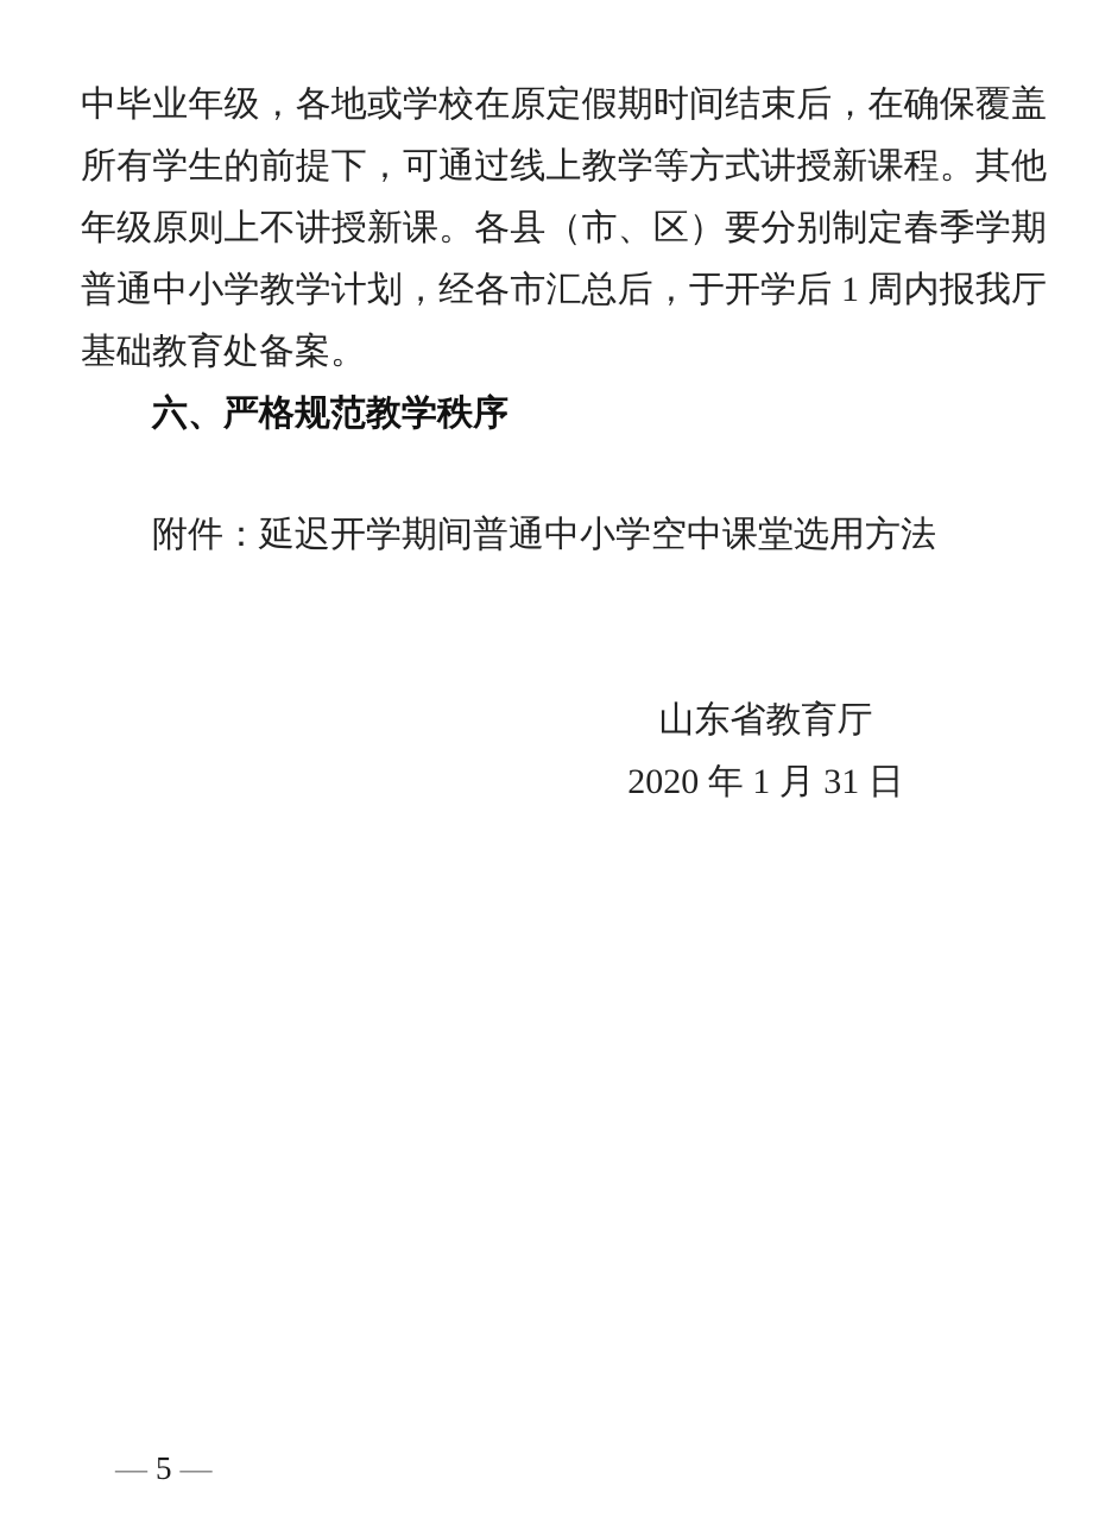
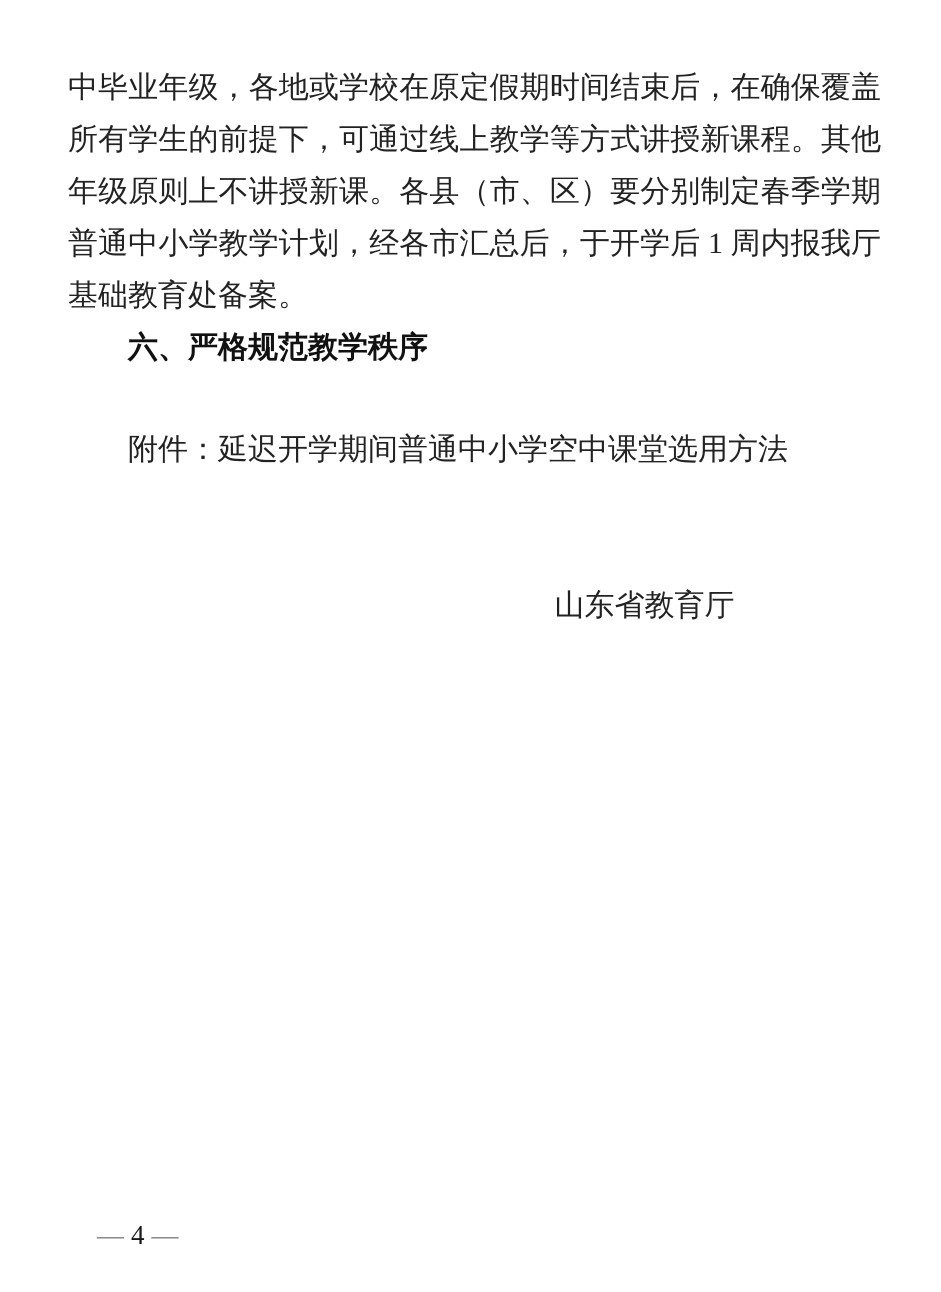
  中毕业年级，各地或学校在原定假期时间结束后，在确保覆盖所有学生的前提下，可通过线上教学等方式讲授新课程。其他年级原则上不讲授新课。各县（市、区）要分别制定春季学期普通中小学教学计划，经各市汇总后，于开学后 1 周内报我厅基础教育处备案。
  六、严格规范教学秩序
  附件：延迟开学期间普通中小学空中课堂选用方法
  山东省教育厅
- 2020 年 1 月 31 日
- — 5 —
+ — 4 —
